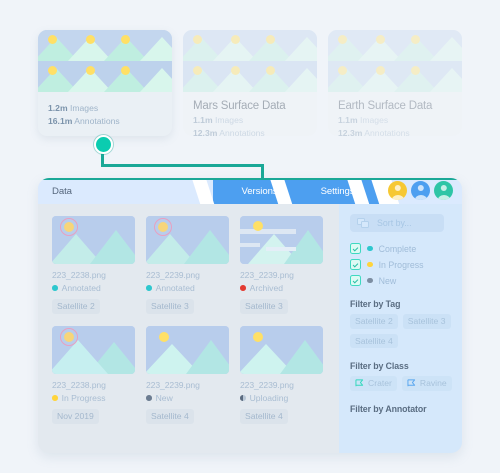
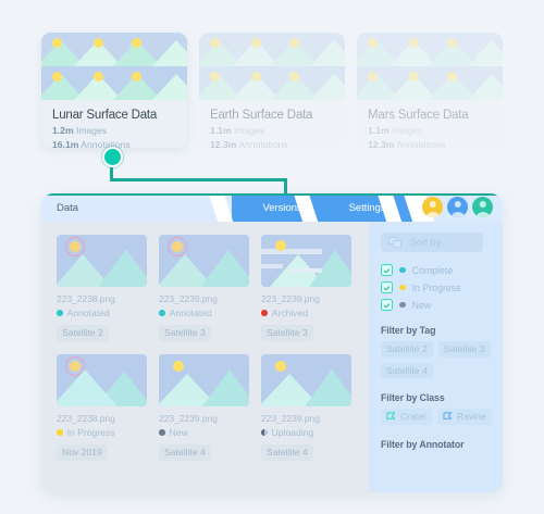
+ Lunar Surface Data
  1.2m Images
  16.1m Annotations
- Mars Surface Data
+ Earth Surface Data
  1.1m Images
  12.3m Annotations
- Earth Surface Data
+ Mars Surface Data
  1.1m Images
  12.3m Annotations
  Data
  Version
  Setting
  223_2238.png
  Annotated
  Satellite 2
  223_2239.png
  Annotated
  Satellite 3
  223_2239.png
  Archived
  Satellite 3
  223_2238.png
  In Progress
  Nov 2019
  223_2239.png
  New
  Satellite 4
  223_2239.png
  Uploading
  Satellite 4
  Sort by...
  Complete
  In Progress
  New
  Filter by Tag
  Satellite 2
  Satellite 3
  Satellite 4
  Filter by Class
  Crater
  Ravine
  Filter by Annotator
